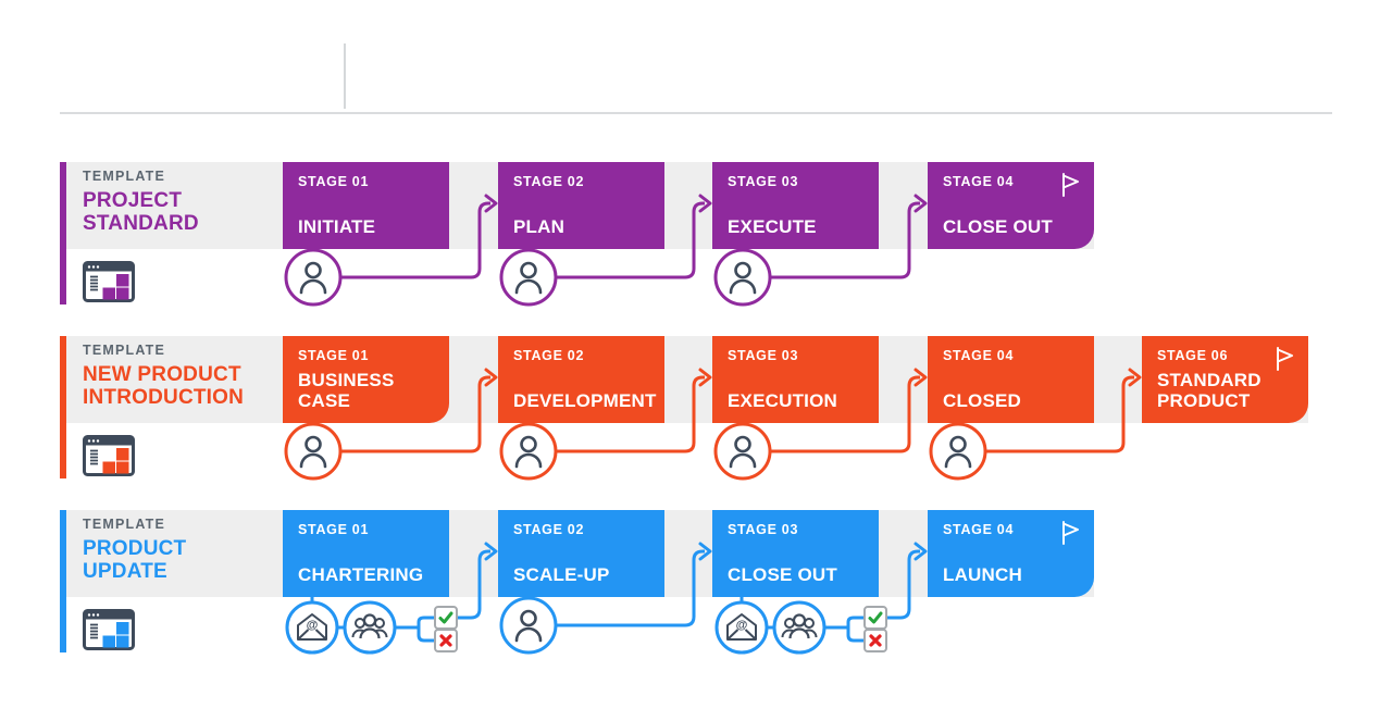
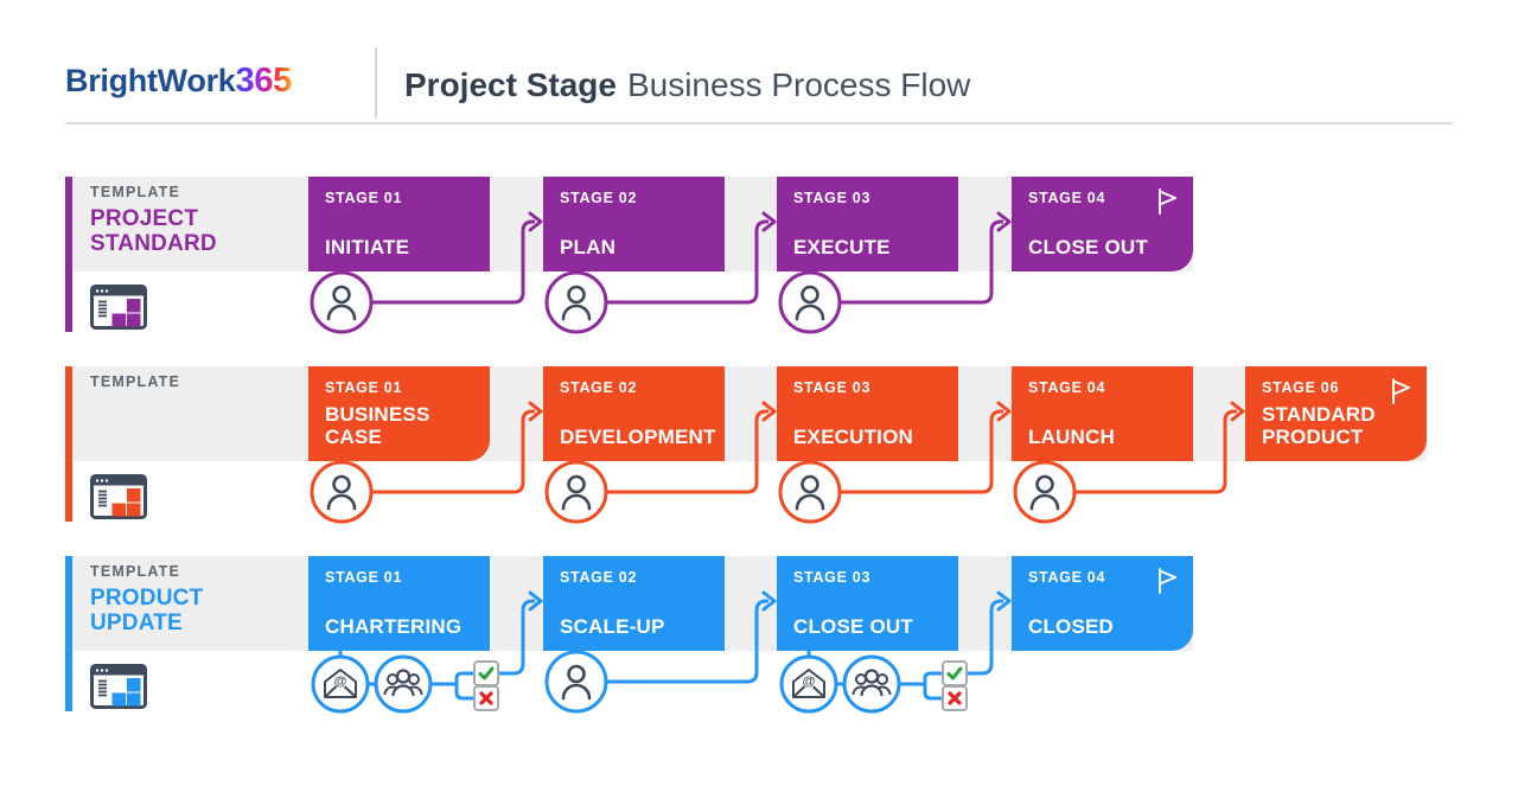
+ BrightWork365
+ Project Stage Business Process Flow
  TEMPLATE
  PROJECT
  STANDARD
  STAGE 01
  INITIATE
  STAGE 02
  PLAN
  STAGE 03
  EXECUTE
  STAGE 04
  CLOSE OUT
  TEMPLATE
- NEW PRODUCT
- INTRODUCTION
  STAGE 01
  BUSINESS
  CASE
  STAGE 02
  DEVELOPMEN
  STAGE 03
  EXECUTION
  STAGE 04
- CLOSED
+ LAUNCH
  STAGE 06
  STANDARD
  PRODUCT
  TEMPLATE
  PRODUCT
  UPDATE
  STAGE 01
  CHARTERING
  STAGE 02
  SCALE-UP
  STAGE 03
  CLOSE OUT
  STAGE 04
- LAUNCH
+ CLOSED
  @
  @
